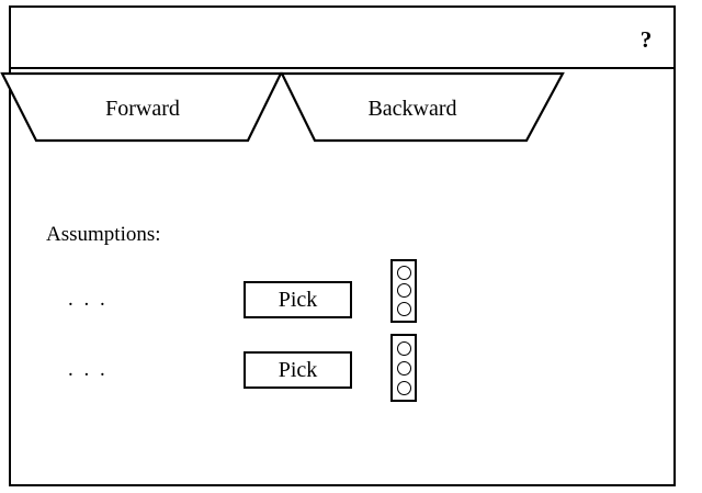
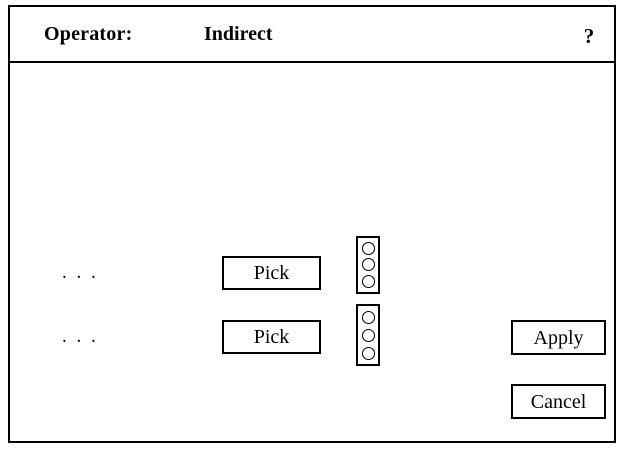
+ Operator:
+ Indirect
  ?
- Forward
- Backward
- Assumptions:
  . . .
  Pick
  . . .
  Pick
+ Apply
+ Cancel
